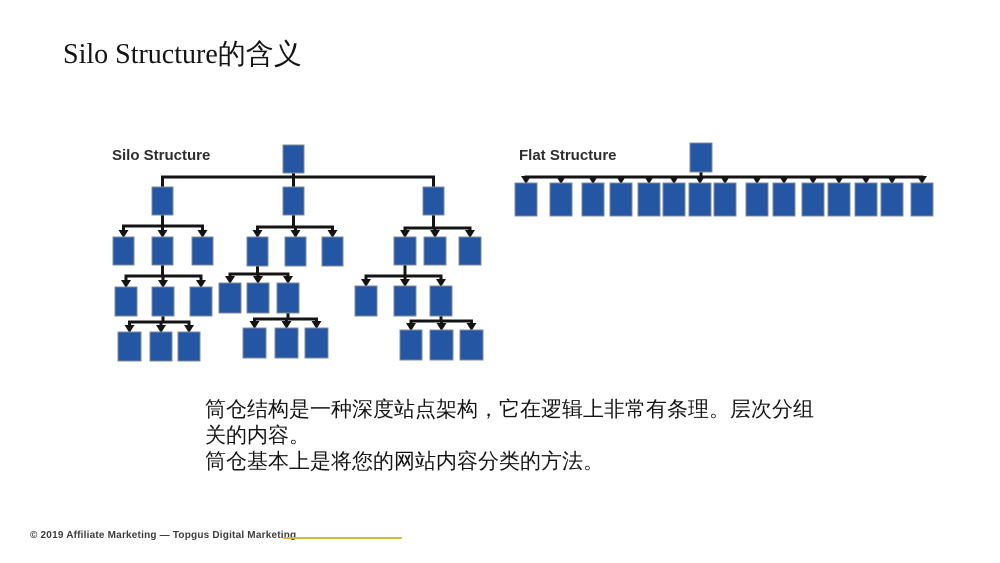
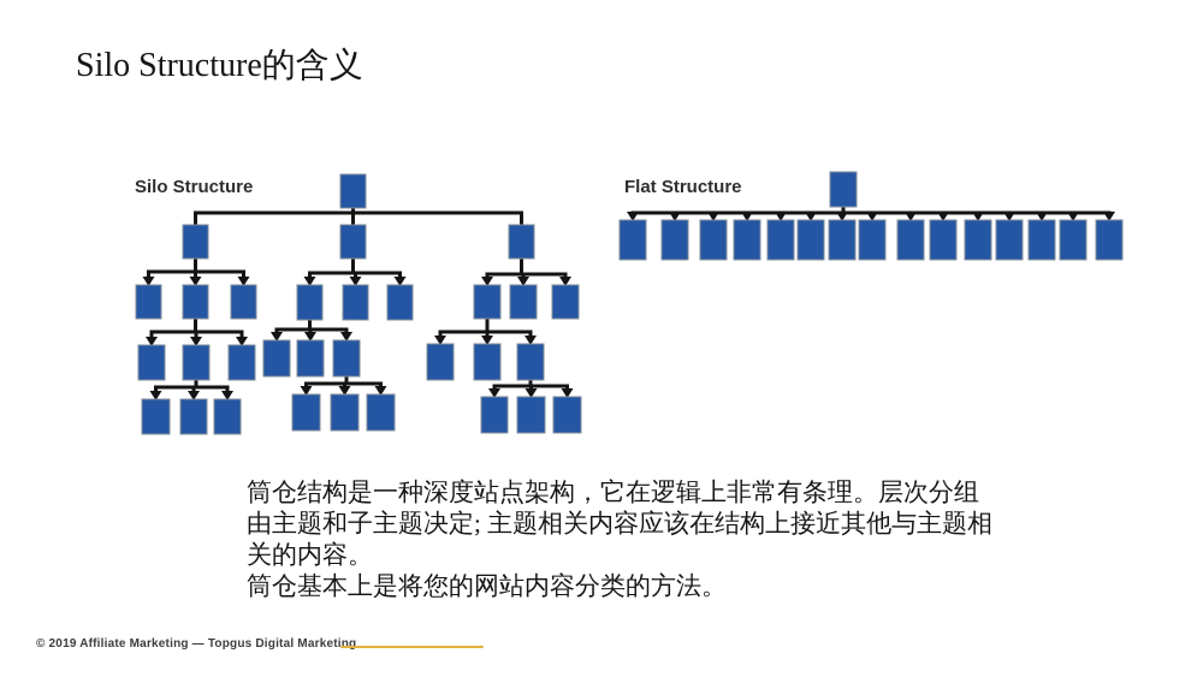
  Silo Structure的含义
  Silo Structure
  Flat Structure
  筒仓结构是一种深度站点架构，它在逻辑上非常有条理。层次分组
+ 由主题和子主题决定; 主题相关内容应该在结构上接近其他与主题相
  关的内容。
  筒仓基本上是将您的网站内容分类的方法。
  © 2019 Affiliate Marketing — Topgus Digital Marketing
